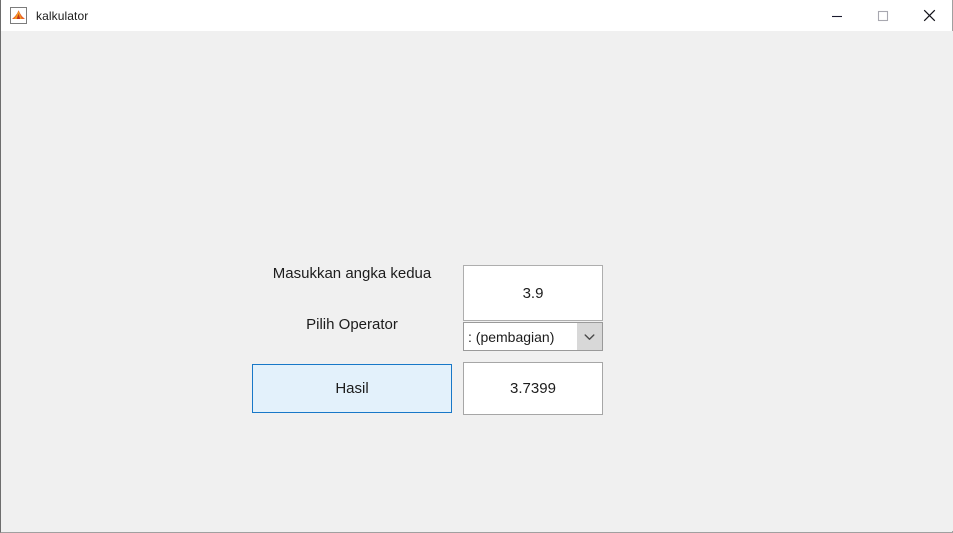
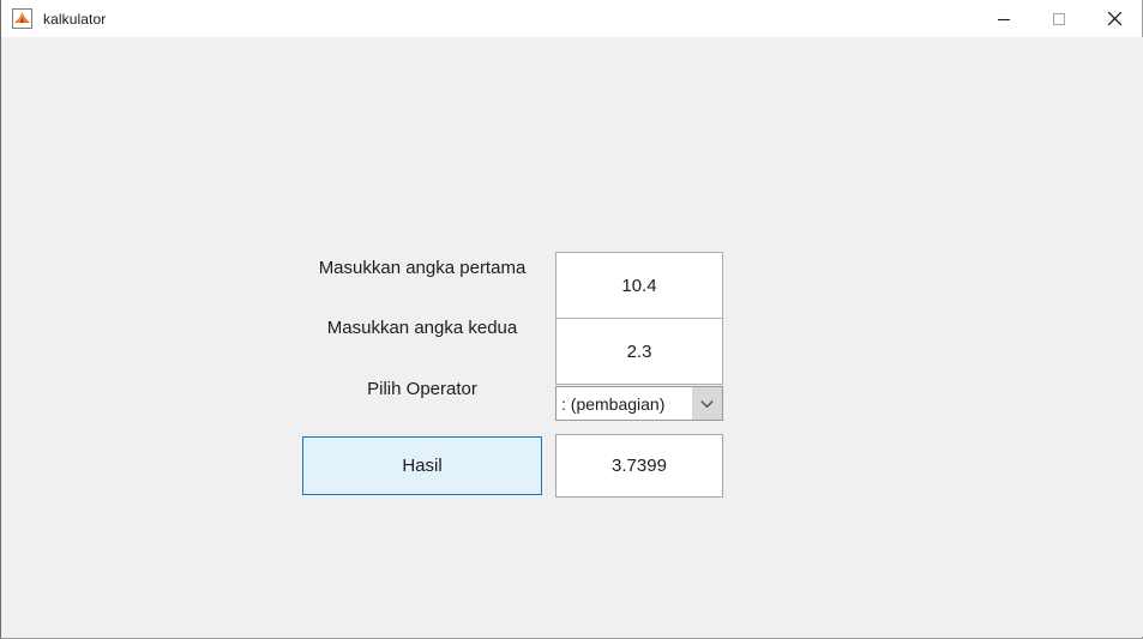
  kalkulator
+ Masukkan angka pertama
  Masukkan angka kedua
  Pilih Operator
+ 10.4
- 3.9
+ 2.3
  : (pembagian)
  Hasil
  3.7399
